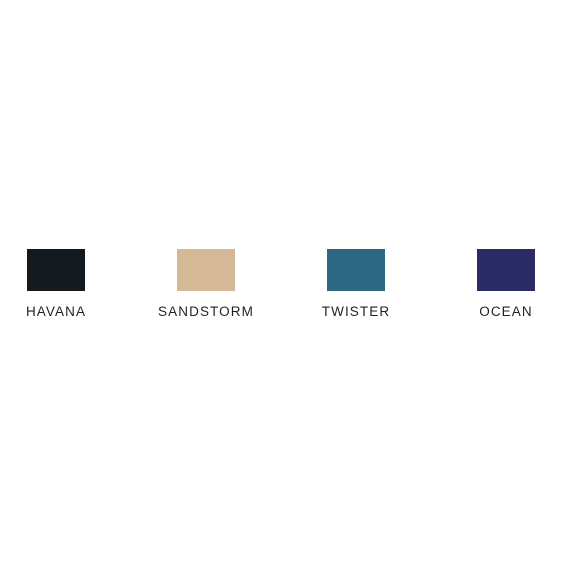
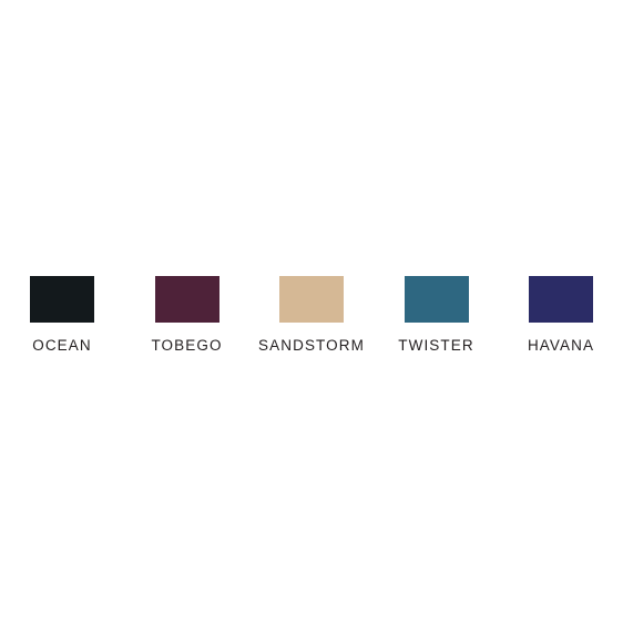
- HAVANA
+ OCEAN
+ TOBEGO
  SANDSTORM
  TWISTER
- OCEAN
+ HAVANA
